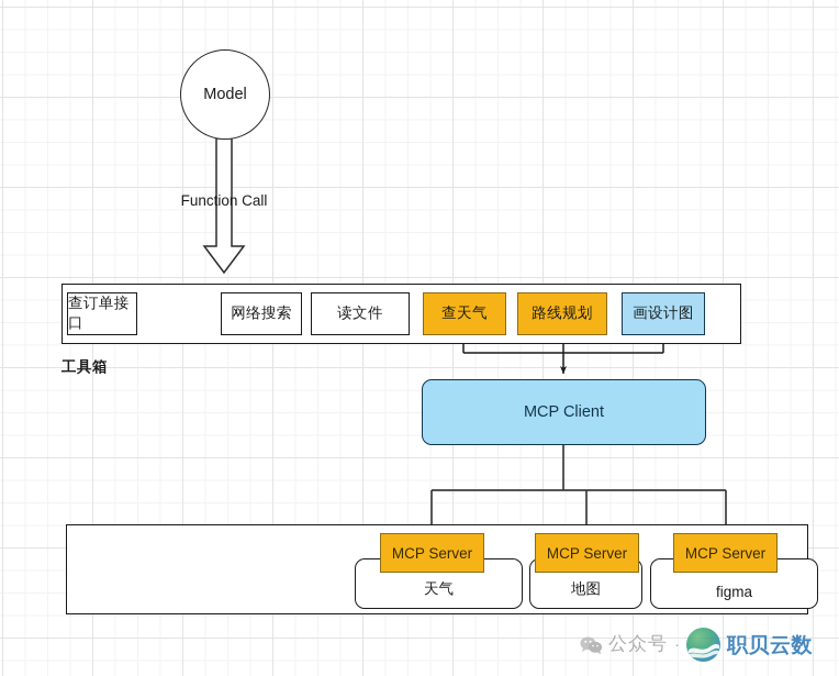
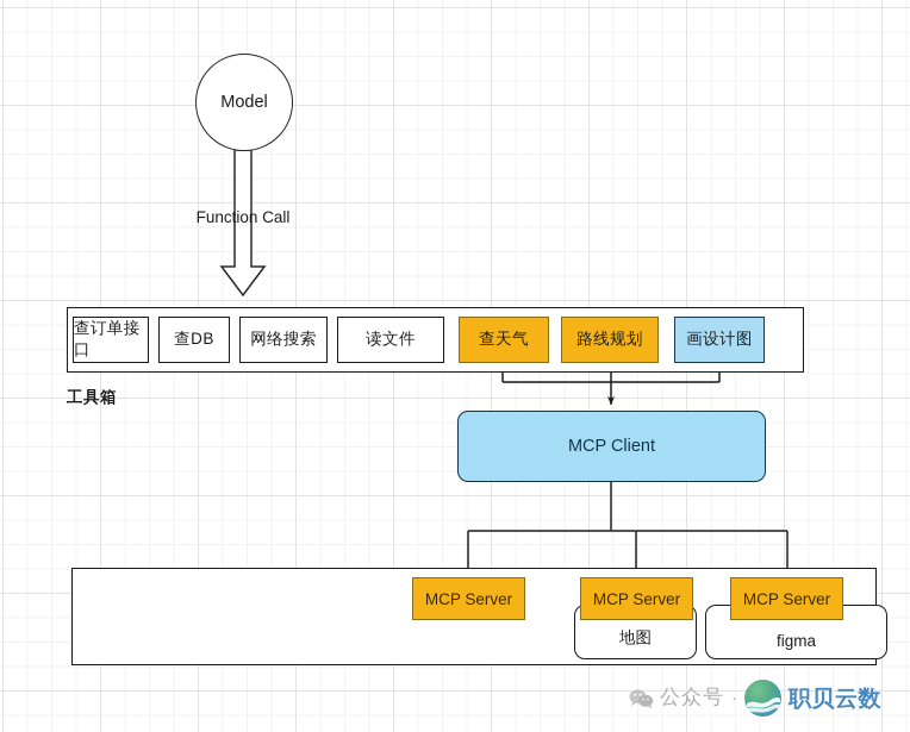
  Model
  Function Call
  查订单接口
+ 查DB
  网络搜索
  读文件
  查天气
  路线规划
  画设计图
  工具箱
  MCP Client
- 天气
  MCP Server
  地图
  MCP Server
  figma
  MCP Server
  公众号
  ·
  职贝云数
